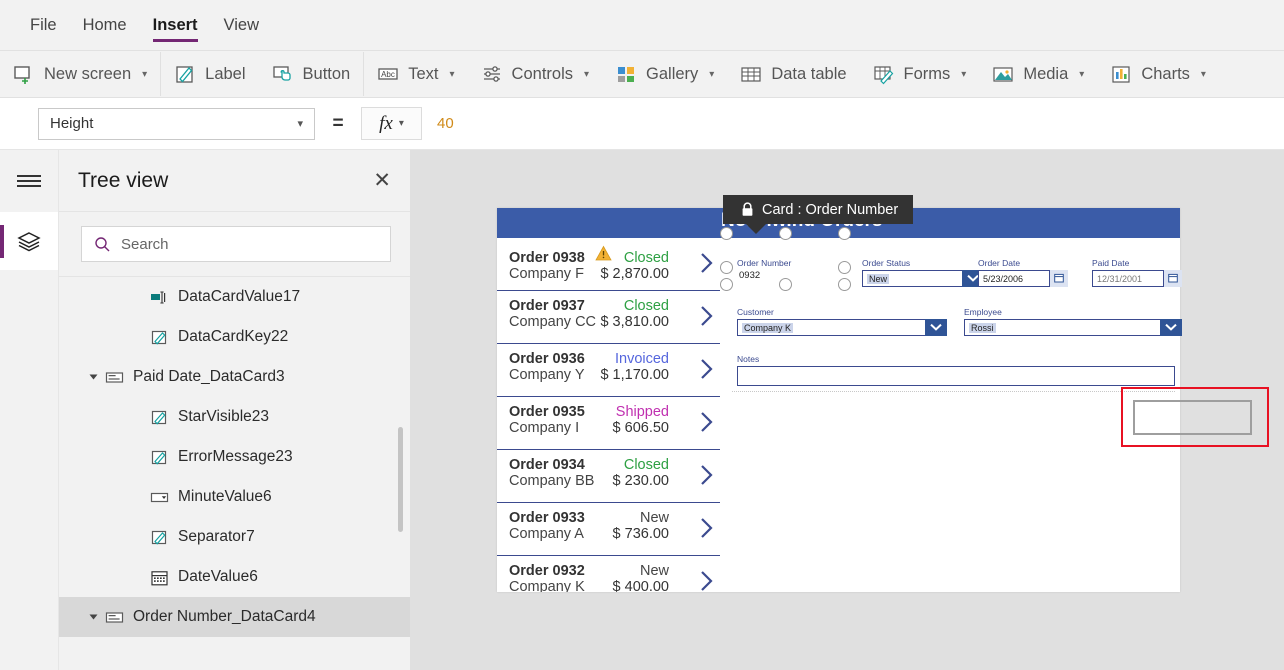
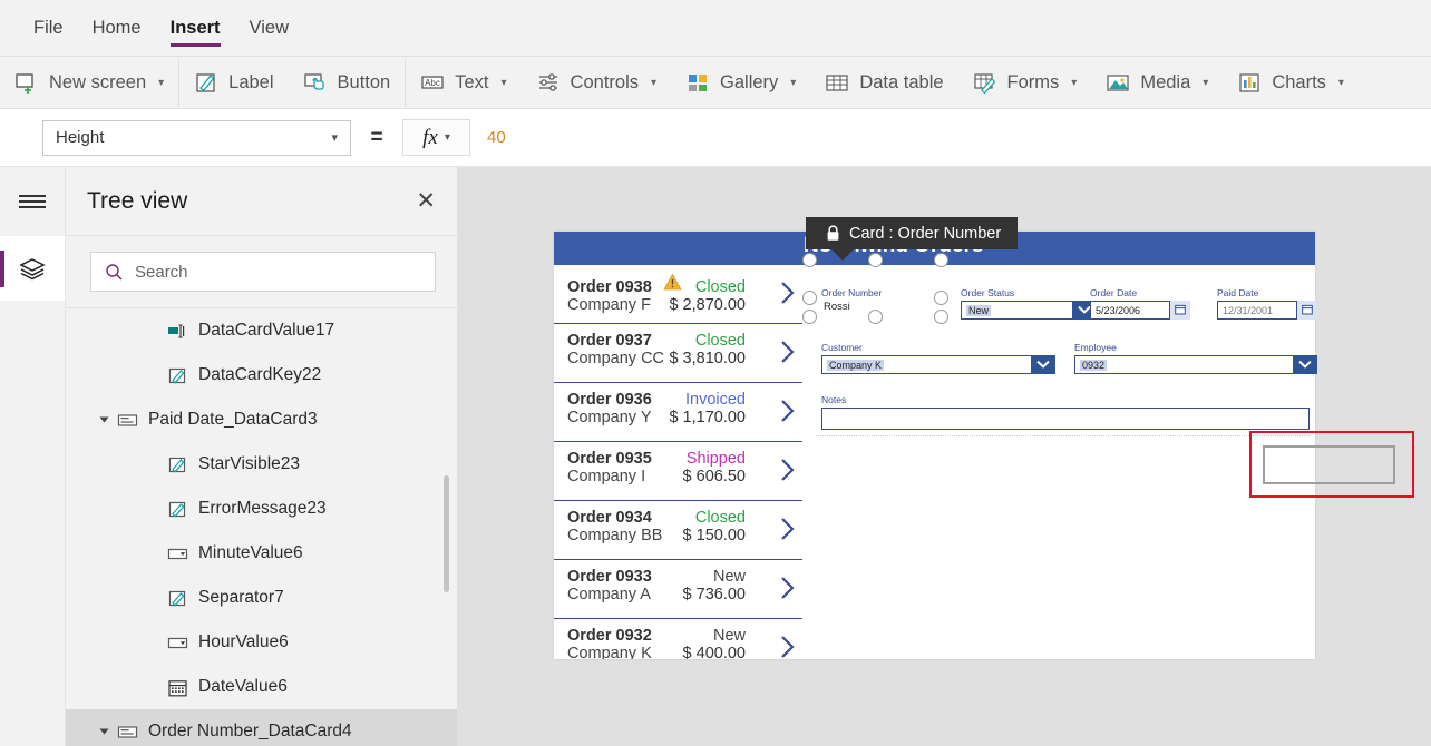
  File
  Home
  Insert
  View
  New screen
  ▾
  Label
  Button
  Abc
  Text
  ▾
  Controls
  ▾
  Gallery
  ▾
  Data table
  Forms
  ▾
  Media
  ▾
  Charts
  ▾
  Height
  ▾
  =
  fx
  ▾
  40
  Tree view
  ✕
  Search
  DataCardValue17
  DataCardKey22
  Paid Date_DataCard3
  StarVisible23
  ErrorMessage23
  MinuteValue6
  Separator7
+ HourValue6
  DateValue6
  Order Number_DataCard4
  Order 0938
  Closed
  Company F
  $ 2,870.00
  Order 0937
  Closed
  Company CC
  $ 3,810.00
  Order 0936
  Invoiced
  Company Y
  $ 1,170.00
  Order 0935
  Shipped
  Company I
  $ 606.50
  Order 0934
  Closed
  Company BB
- $ 230.00
+ $ 150.00
  Order 0933
  New
  Company A
  $ 736.00
  Order 0932
  New
  Company K
  $ 400.00
  Order Number
- 0932
+ Rossi
  Order Status
  New
  Order Date
  5/23/2006
  Paid Date
  12/31/2001
  Customer
  Company K
  Employee
- Rossi
+ 0932
  Notes
  Card : Order Number
